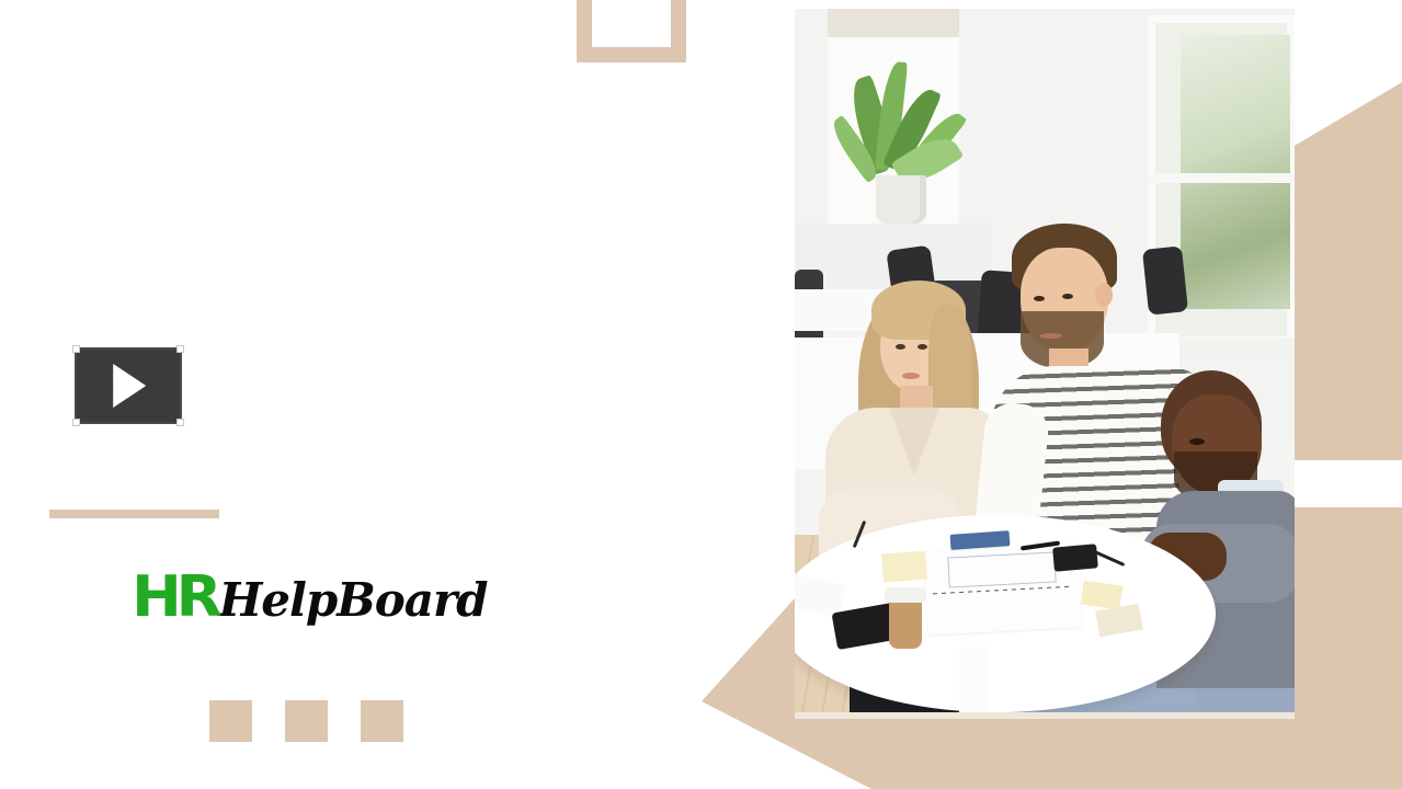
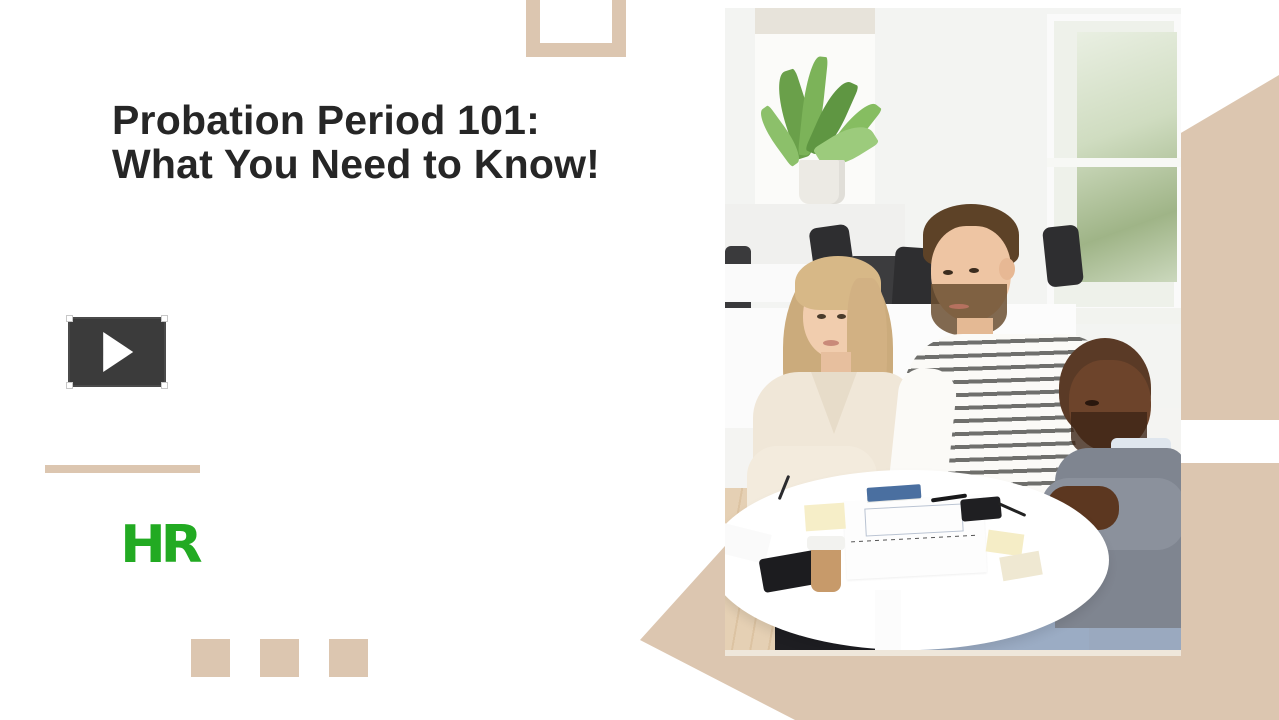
+ Probation Period 101:
+ What You Need to Know!
  HR
- HelpBoard
